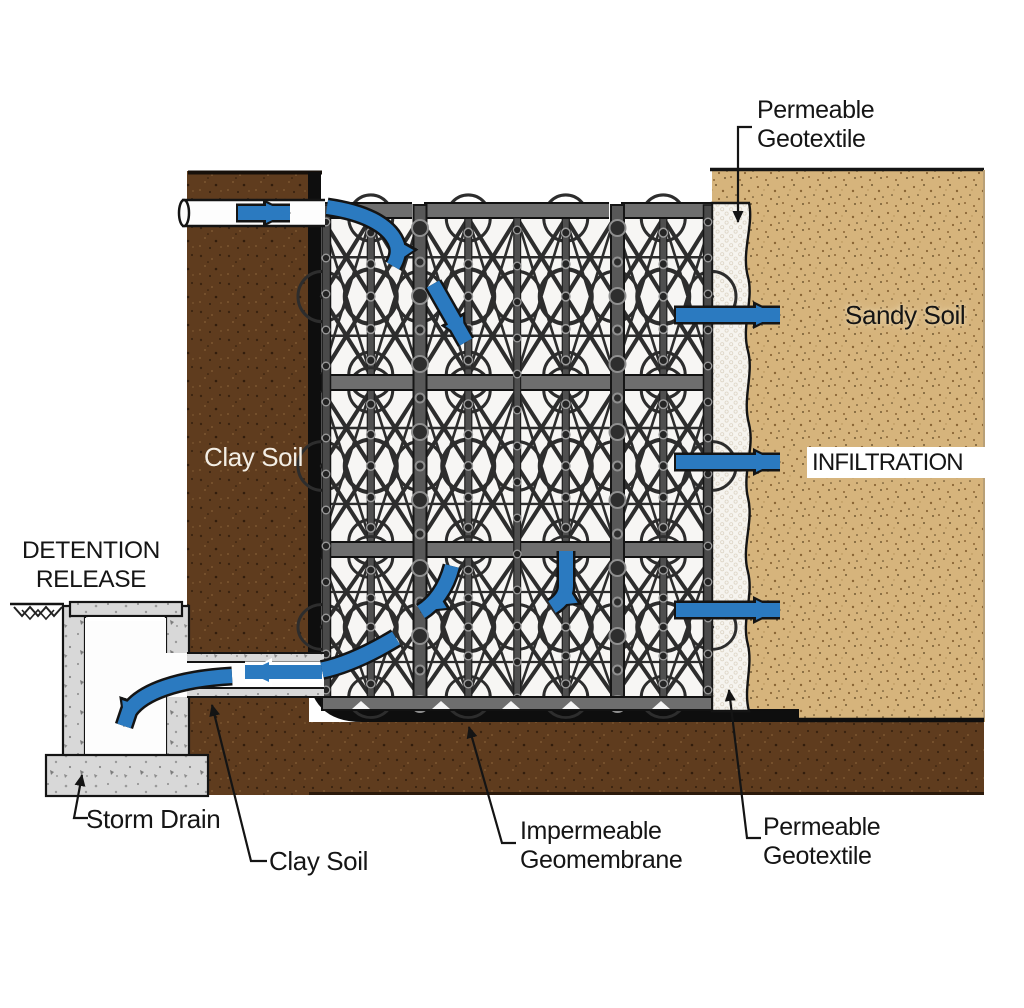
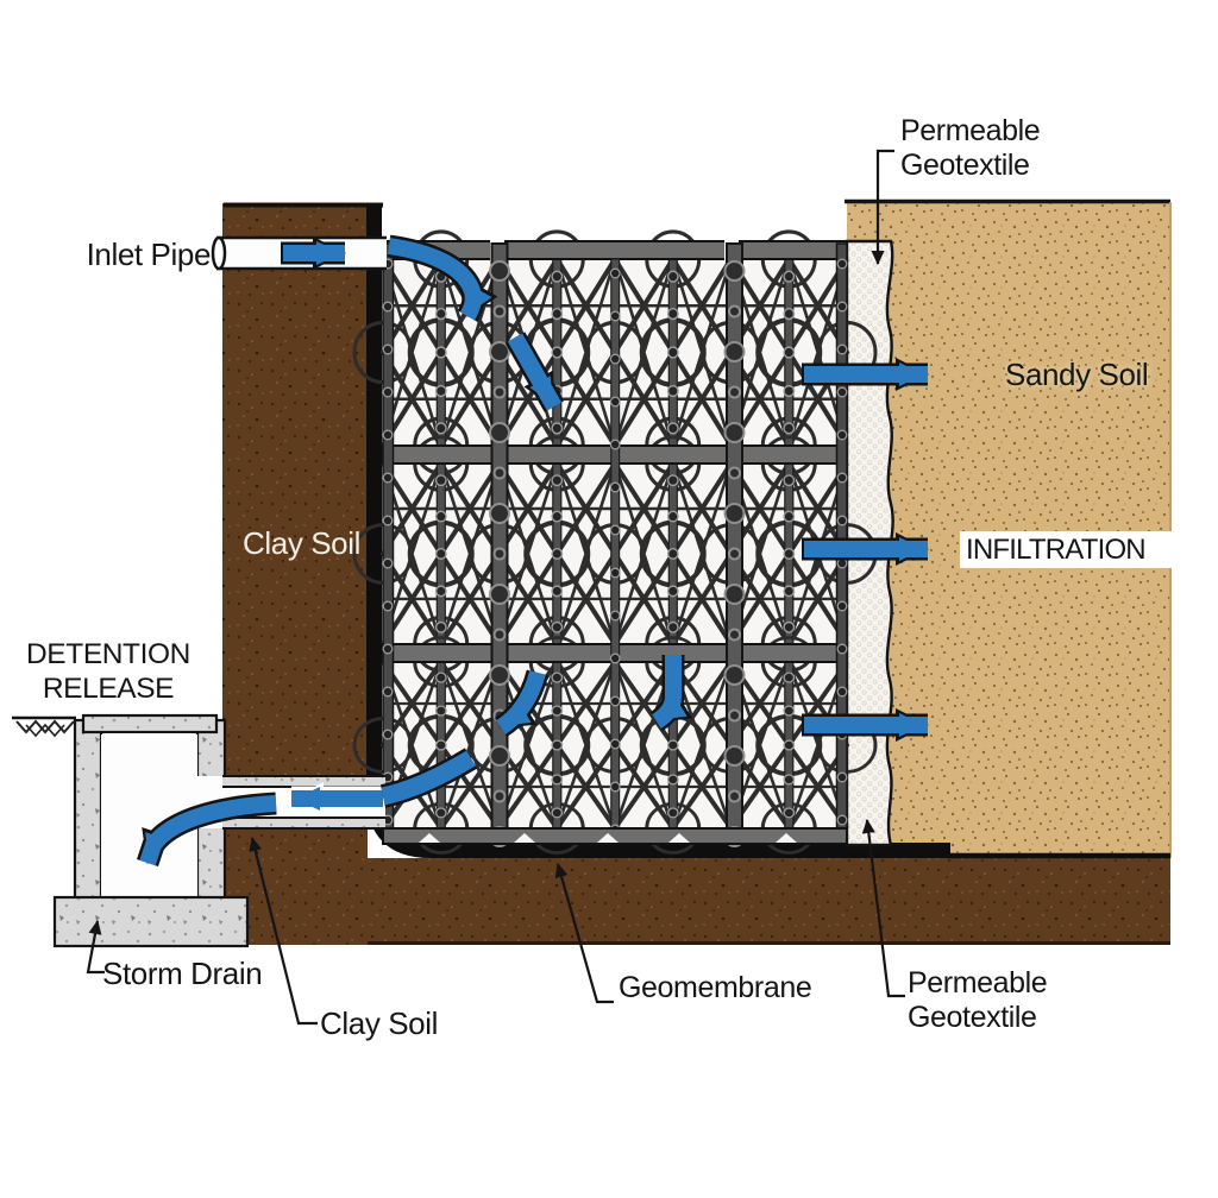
+ Inlet Pipe
  Permeable
  Geotextile
  Sandy Soil
  INFILTRATION
  Clay Soil
  DETENTION
  RELEASE
  Storm Drain
  Clay Soil
- Impermeable
  Geomembrane
  Permeable
  Geotextile
